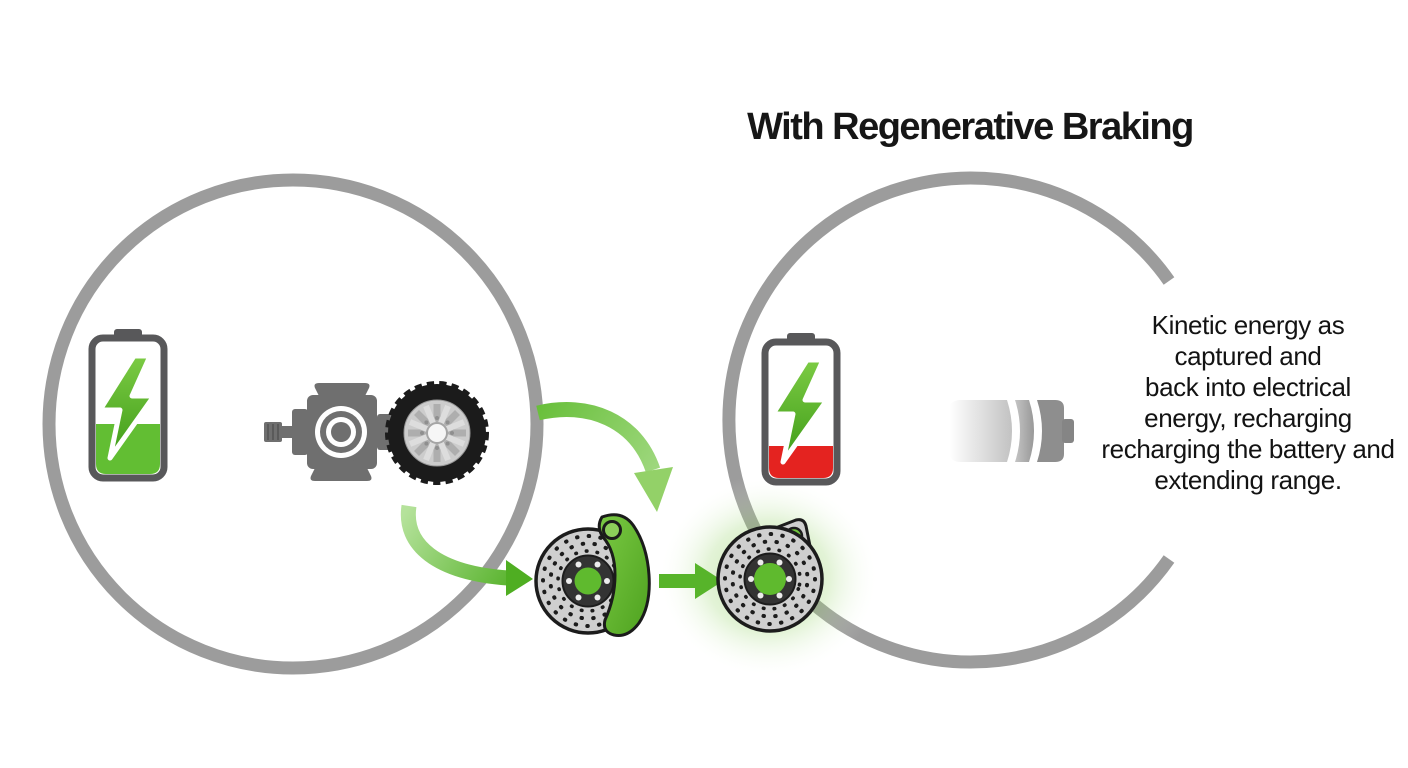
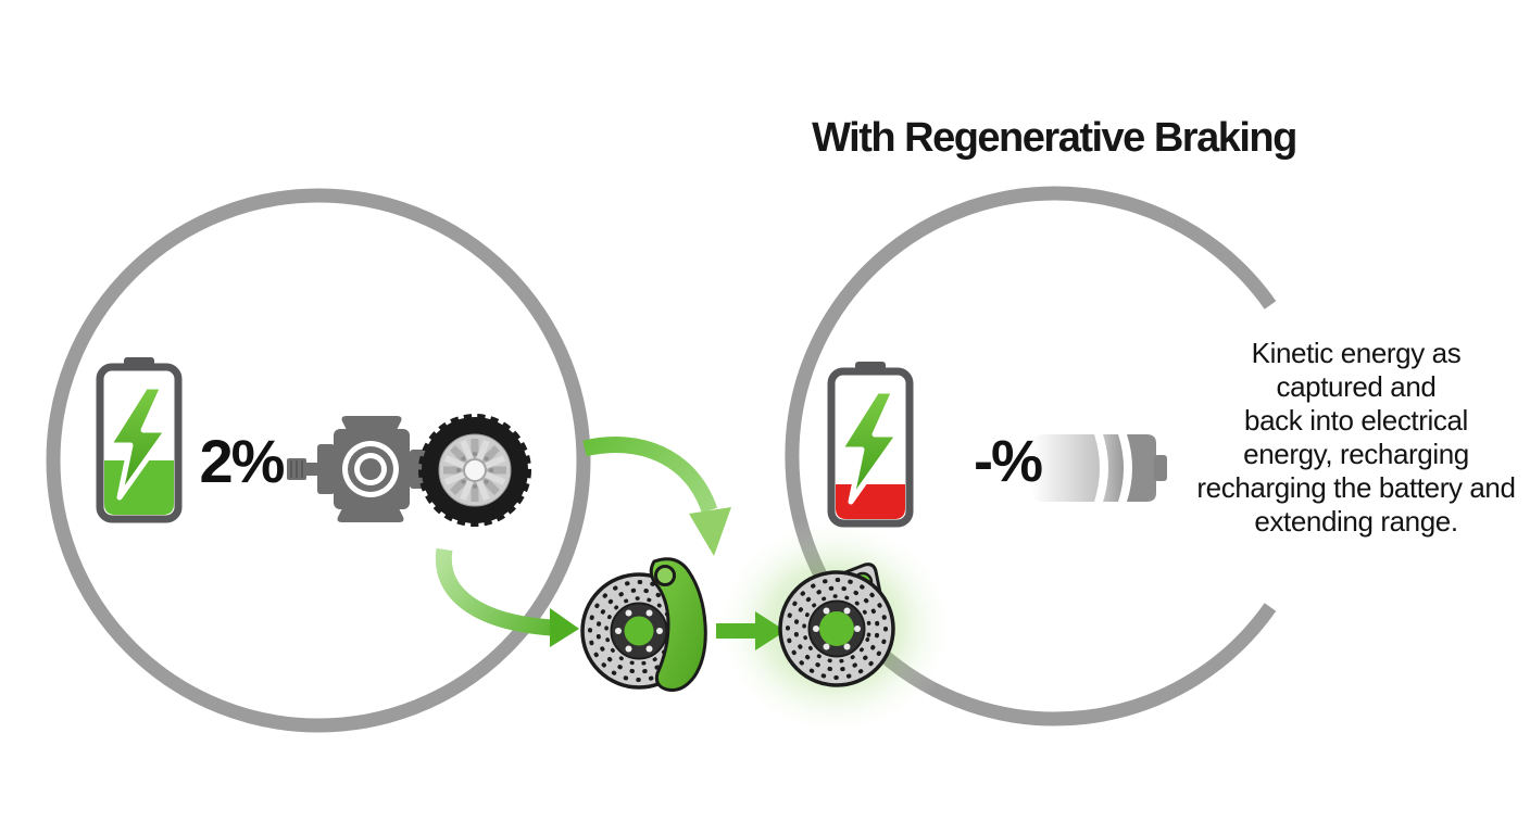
  With Regenerative Braking
+ 2%
+ -%
  Kinetic energy as
  captured and
  back into electrical
  energy, recharging
  recharging the battery and
  extending range.
